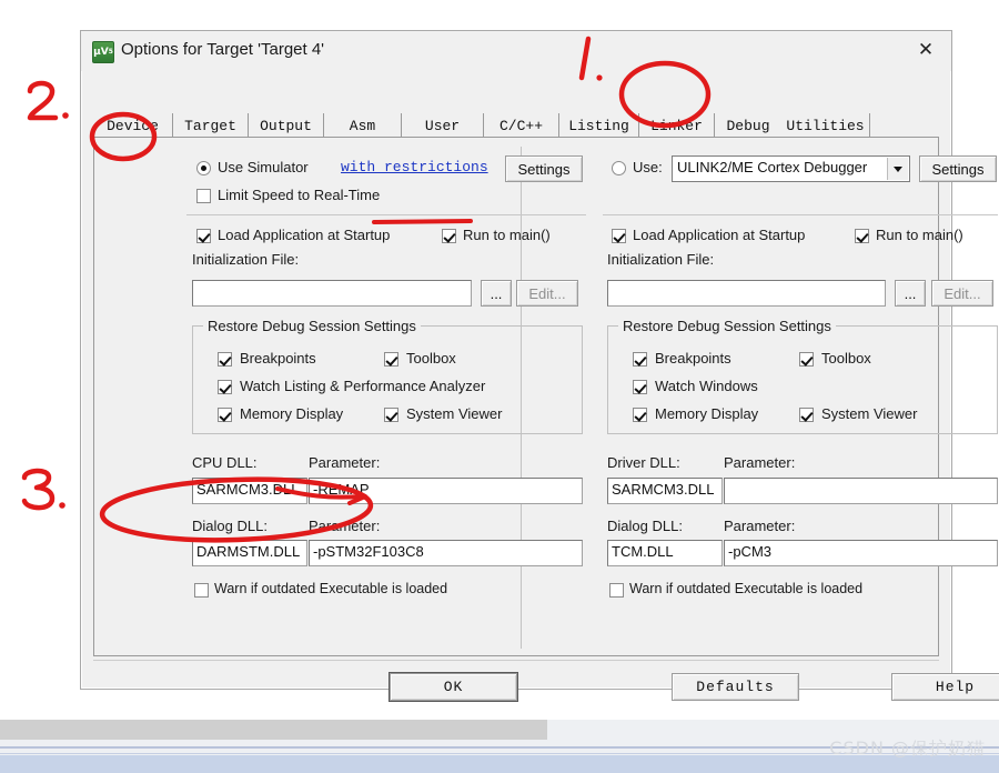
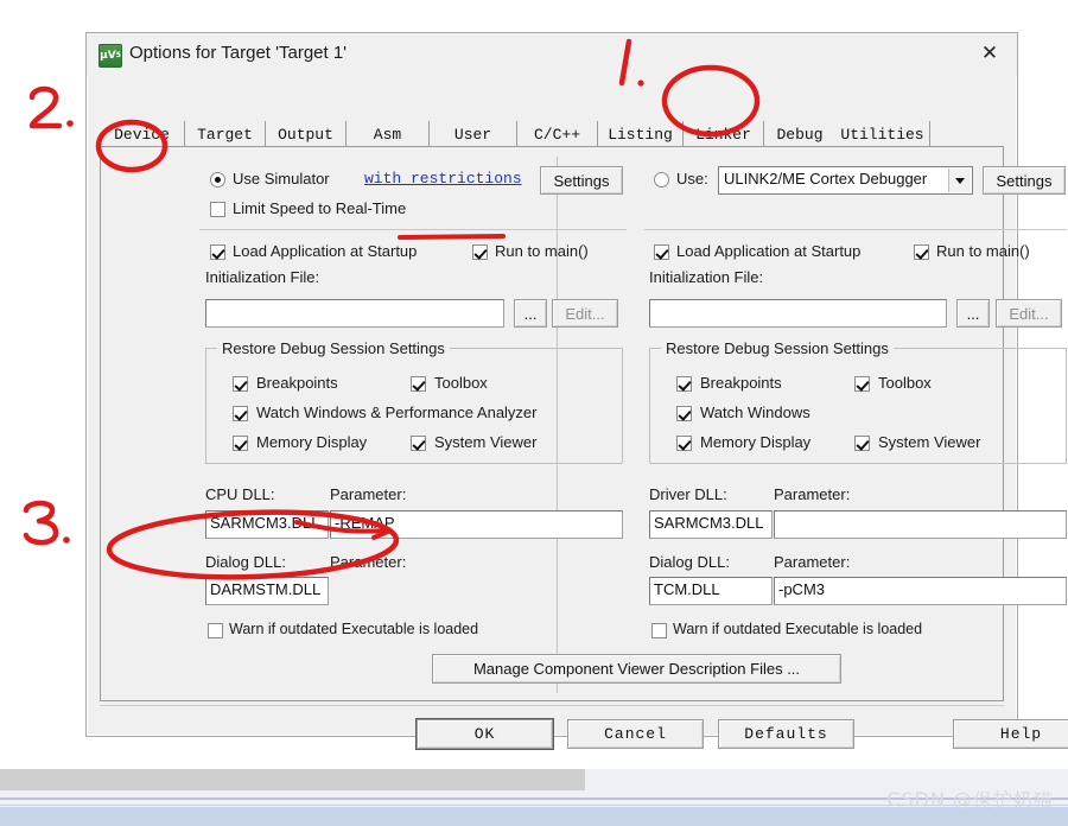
  CSDN @保护奶猫
  μV
- Options for Target 'Target 4'
+ Options for Target 'Target 1'
  ✕
  Device
  Target
  Output
  Asm
  User
  C/C++
  Listing
  Debug
  Utilities
  Use Simulator
  with restrictions
  Settings
  Limit Speed to Real-Time
  Load Application at Startup
  Run to main()
  Initialization File:
  ...
  Edit...
  Restore Debug Session Settings
  Breakpoints
  Toolbox
- Watch Listing & Performance Analyzer
+ Watch Windows & Performance Analyzer
  Memory Display
  System Viewer
  CPU DLL:
  Parameter:
  SARMCM3.L
  Dialog DLL:
  Pareter:
  DARMSTM.DLL
- -pSTM32F103C8
  Warn if outdated Executable is loaded
  Use:
  ULINK2/ME Cortex Debugger
  Settings
  Load Application at Startup
  Run to main()
  Initialization File:
  ...
  Edit...
  Restore Debug Session Settings
  Breakpoints
  Toolbox
  Watch Windows
  Memory Display
  System Viewer
  Driver DLL:
  Parameter:
  SARMCM3.DLL
  Dialog DLL:
  Parameter:
  TCM.DLL
  -pCM3
  Warn if outdated Executable is loaded
+ Manage Component Viewer Description Files ...
  OK
+ Cancel
  Defaults
  Help
